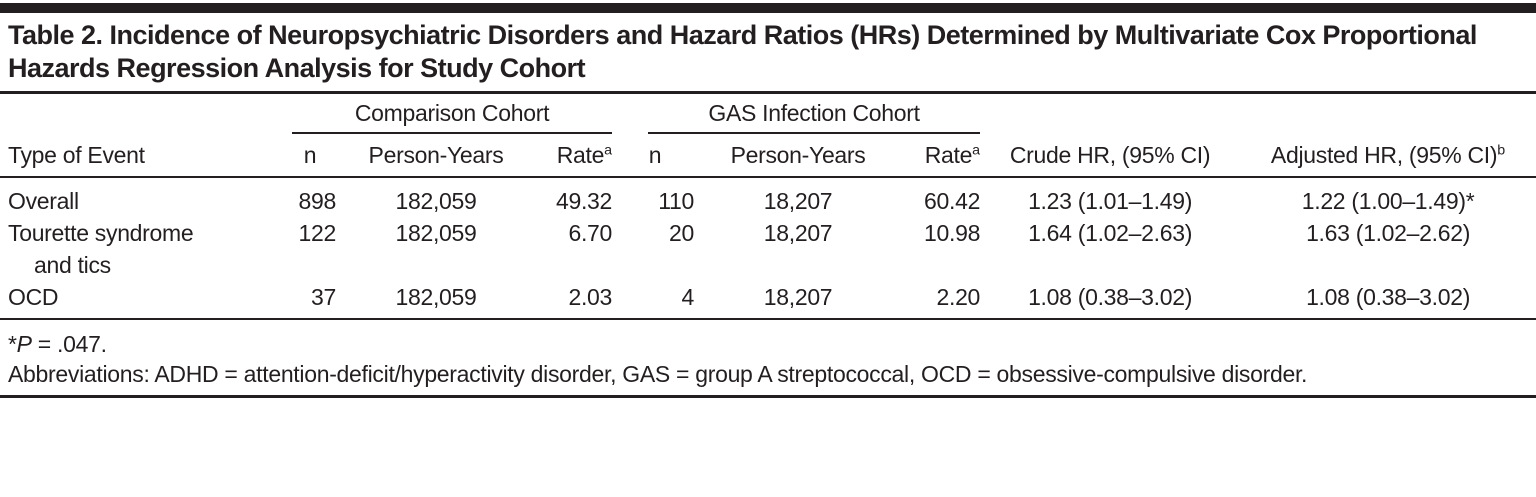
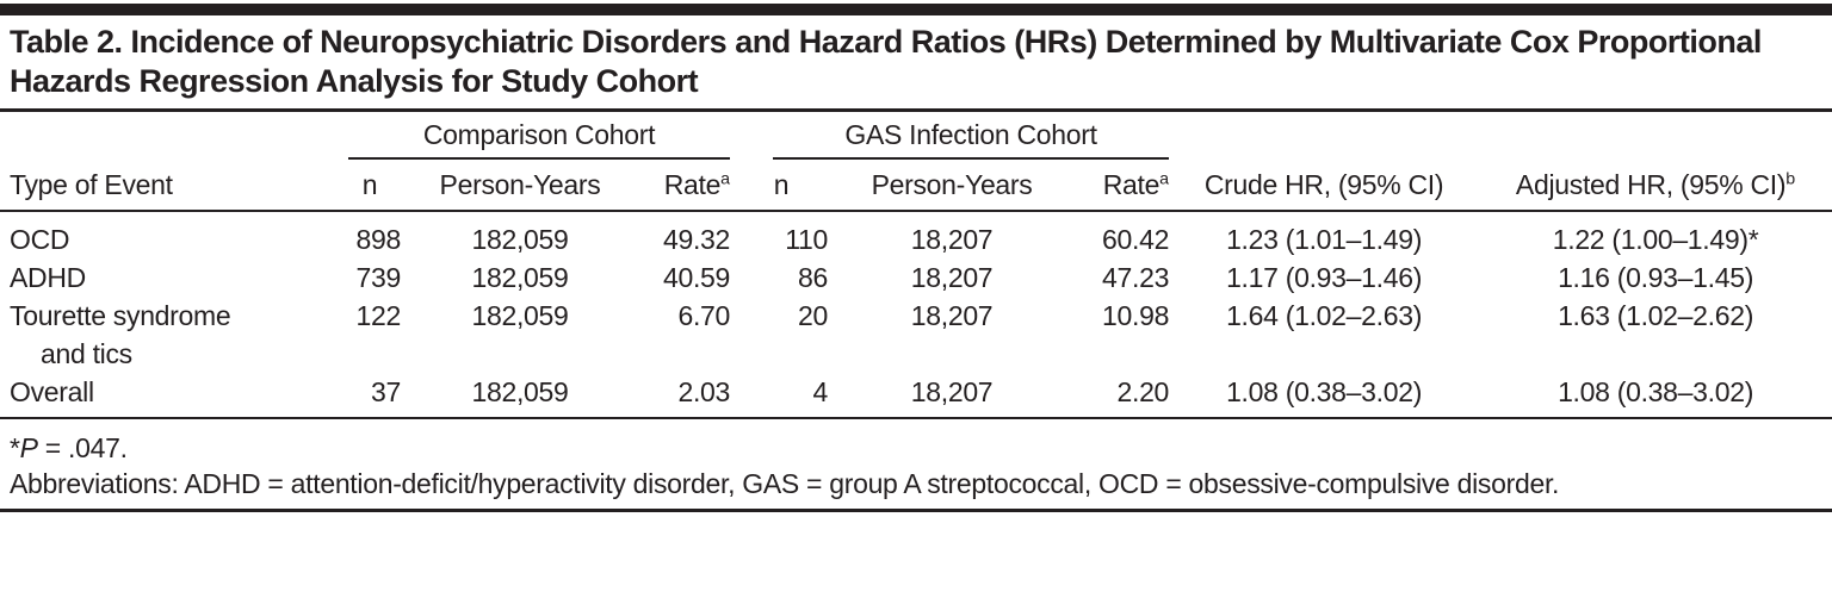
  Table 2. Incidence of Neuropsychiatric Disorders and Hazard Ratios (HRs) Determined by Multivariate Cox Proportional Hazards Regression Analysis for Study Cohort
  	Comparison Cohort	GAS Infection Cohort
  Type of Event	n	Person-Years	Ratea	n	Person-Years	Ratea	Crude HR, (95% CI)	Adjusted HR, (95% CI)b
- Overall	898	182,059	49.32	110	18,207	60.42	1.23 (1.01–1.49)	1.22 (1.00–1.49)*
+ OCD	898	182,059	49.32	110	18,207	60.42	1.23 (1.01–1.49)	1.22 (1.00–1.49)*
+ ADHD	739	182,059	40.59	86	18,207	47.23	1.17 (0.93–1.46)	1.16 (0.93–1.45)
  Tourette syndrome and tics	122	182,059	6.70	20	18,207	10.98	1.64 (1.02–2.63)	1.63 (1.02–2.62)
- OCD	37	182,059	2.03	4	18,207	2.20	1.08 (0.38–3.02)	1.08 (0.38–3.02)
+ Overall	37	182,059	2.03	4	18,207	2.20	1.08 (0.38–3.02)	1.08 (0.38–3.02)
  *P = .047.
  Abbreviations: ADHD = attention-deficit/hyperactivity disorder, GAS = group A streptococcal, OCD = obsessive-compulsive disorder.
